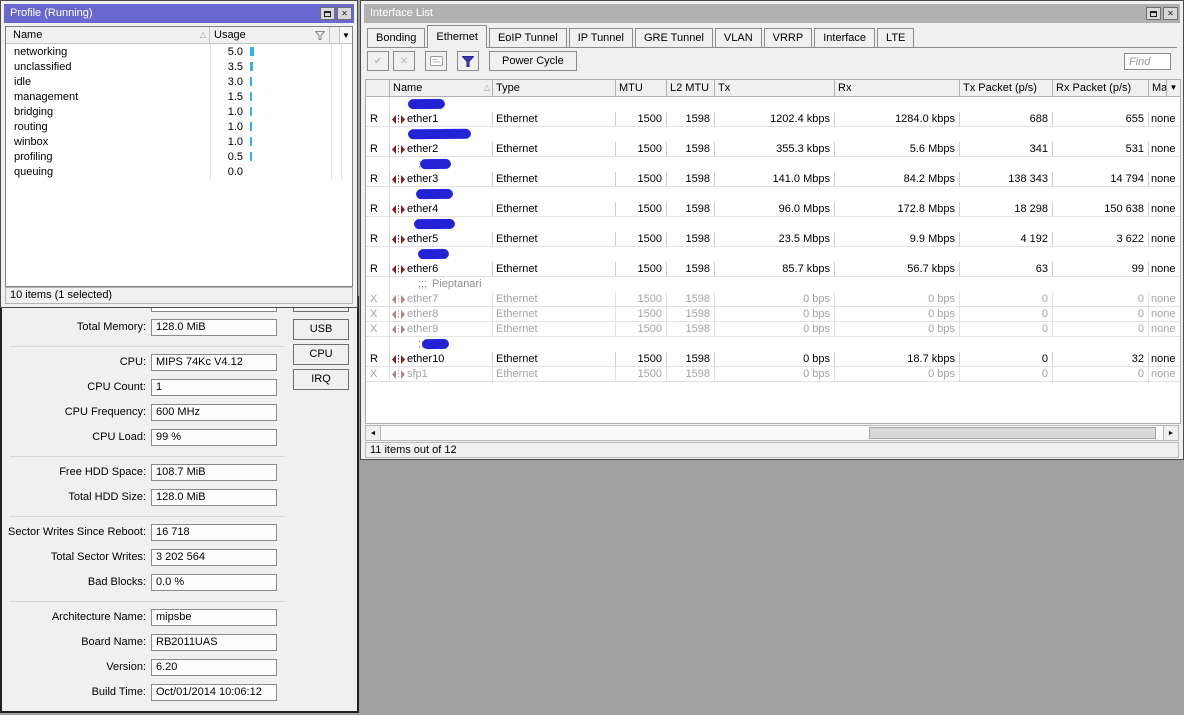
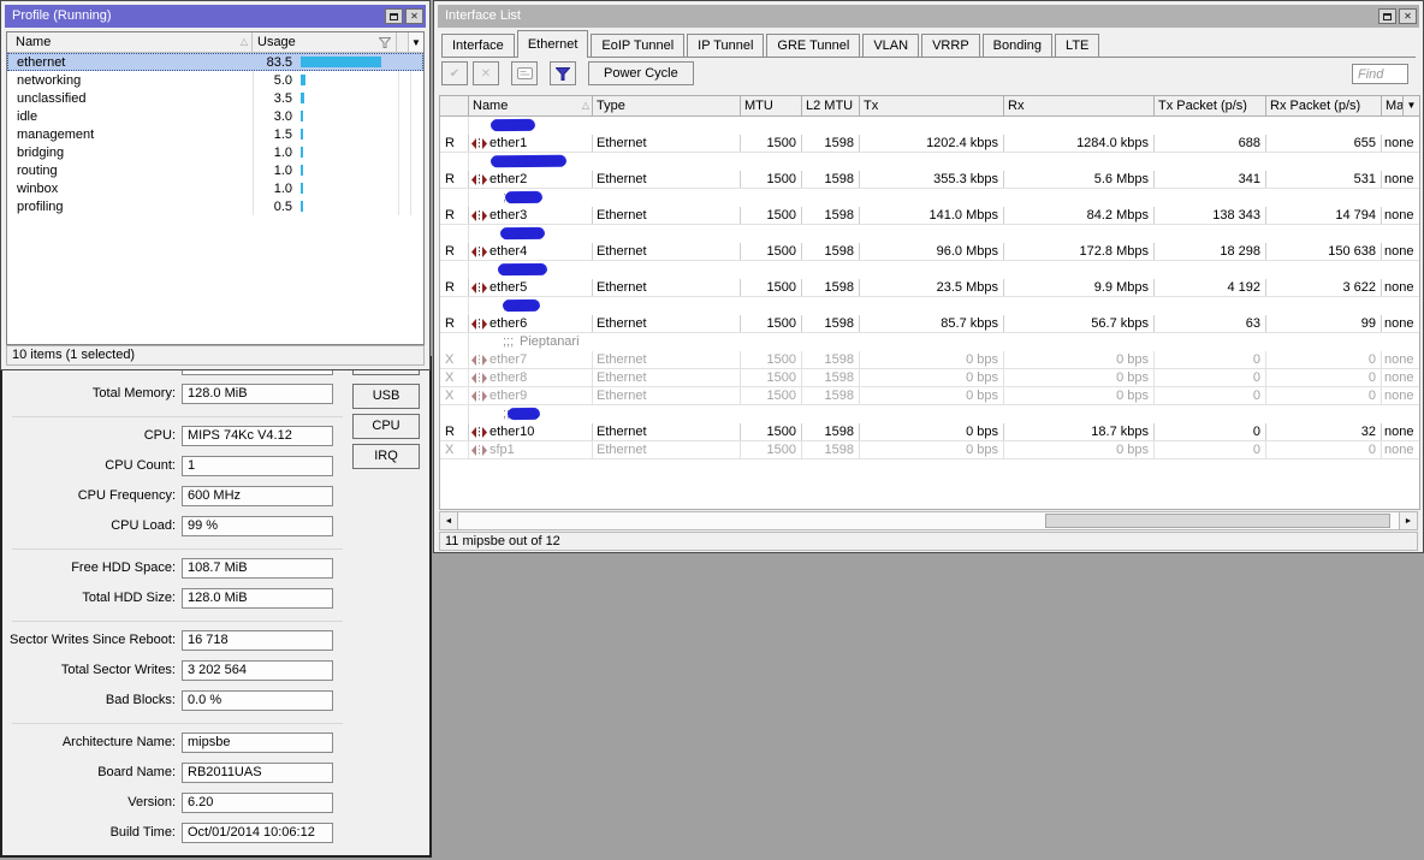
  Total Memory:
  128.0 MiB
  CPU:
  MIPS 74Kc V4.12
  CPU Count:
  1
  CPU Frequency:
  600 MHz
  CPU Load:
  99 %
  Free HDD Space:
  108.7 MiB
  Total HDD Size:
  128.0 MiB
  Sector Writes Since Reboot:
  16 718
  Total Sector Writes:
  3 202 564
  Bad Blocks:
  0.0 %
  Architecture Name:
  mipsbe
  Board Name:
  RB2011UAS
  Version:
  6.20
  Build Time:
  Oct/01/2014 10:06:12
  USB
  CPU
  IRQ
  Profile (Running)
  ✕
  Name
  △
  Usage
  ▼
+ ethernet
+ 83.5
  networking
  5.0
  unclassified
  3.5
  idle
  3.0
  management
  1.5
  bridging
  1.0
  routing
  1.0
  winbox
  1.0
  profiling
  0.5
- queuing
- 0.0
  10 items (1 selected)
  Interface List
  ✕
- Bonding
+ Interface
  Ethernet
  EoIP Tunnel
  IP Tunnel
  GRE Tunnel
  VLAN
  VRRP
- Interface
+ Bonding
  LTE
  ✔
  ✕
  Power Cycle
  Find
  Name
  △
  Type
  MTU
  L2 MTU
  Tx
  Rx
  Tx Packet (p/s)
  Rx Packet (p/s)
  Ma
  ▼
  R
  ether1
  Ethernet
  1500
  1598
  1202.4 kbps
  1284.0 kbps
  688
  655
  none
  R
  ether2
  Ethernet
  1500
  1598
  355.3 kbps
  5.6 Mbps
  341
  531
  none
  R
  ether3
  Ethernet
  1500
  1598
  141.0 Mbps
  84.2 Mbps
  138 343
  14 794
  none
  R
  ether4
  Ethernet
  1500
  1598
  96.0 Mbps
  172.8 Mbps
  18 298
  150 638
  none
  R
  ether5
  Ethernet
  1500
  1598
  23.5 Mbps
  9.9 Mbps
  4 192
  3 622
  none
  R
  ether6
  Ethernet
  1500
  1598
  85.7 kbps
  56.7 kbps
  63
  99
  none
  ;;;
  Pieptanari
  X
  ether7
  Ethernet
  1500
  1598
  0 bps
  0 bps
  0
  0
  none
  X
  ether8
  Ethernet
  1500
  1598
  0 bps
  0 bps
  0
  0
  none
  X
  ether9
  Ethernet
  1500
  1598
  0 bps
  0 bps
  0
  0
  none
  R
  ether10
  Ethernet
  1500
  1598
  0 bps
  18.7 kbps
  0
  32
  none
  X
  sfp1
  Ethernet
  1500
  1598
  0 bps
  0 bps
  0
  0
  none
- 11 items out of 12
+ 11 mipsbe out of 12
